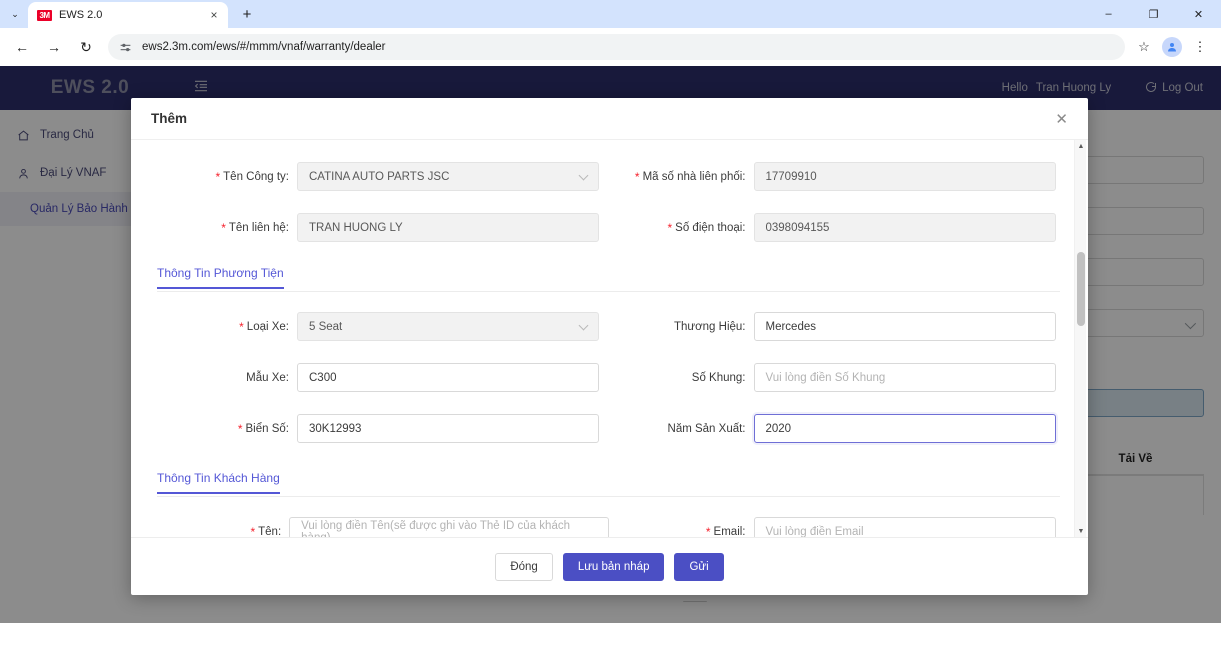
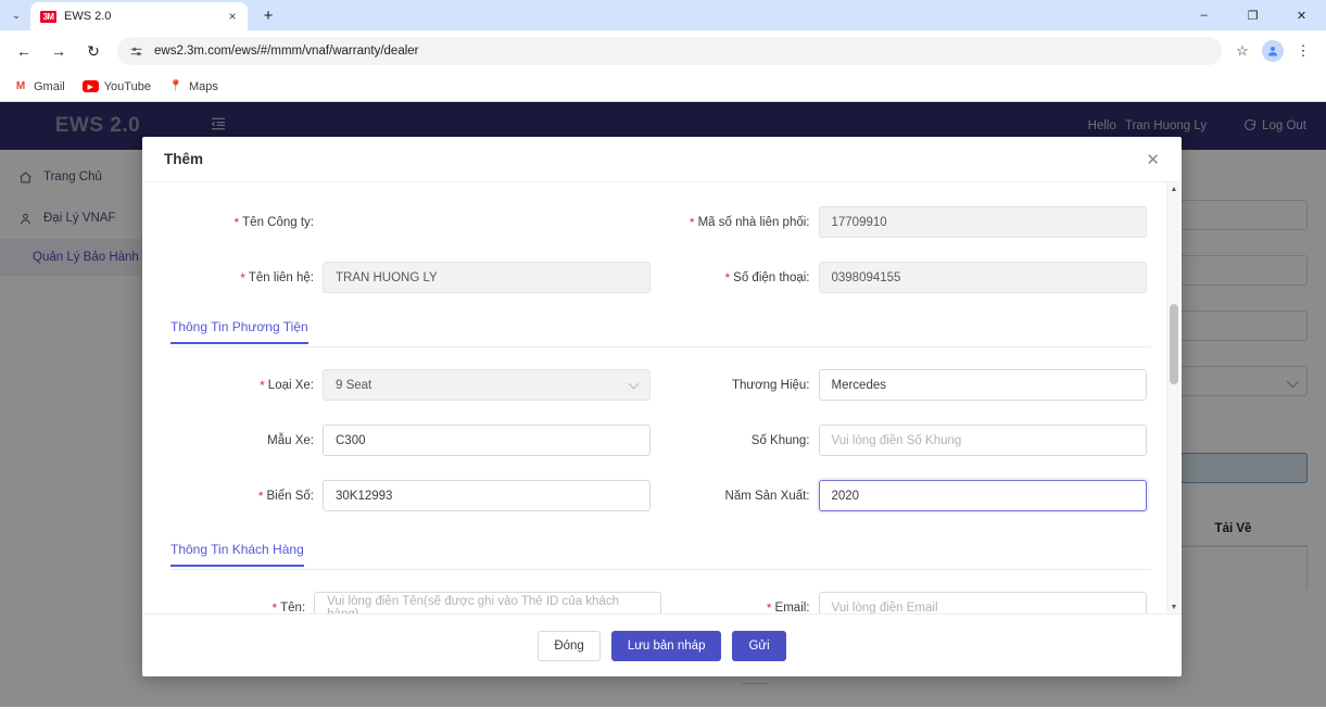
  ⌄
  3M
  EWS 2.0
  ×
  +
  –
  ❐
  ✕
  ←
  →
  ↻
  ews2.3m.com/ews/#/mmm/vnaf/warranty/dealer
  ☆
  ⋮
+ M
+ Gmail
+ YouTube
+ 📍
+ Maps
  EWS 2.0
  Hello
  Tran Huong Ly
  Log Out
  Trang Chủ
  Đại Lý VNAF
  Quản Lý Bảo Hành
  Tải Về
  Thêm
  ✕
  *
  Tên Công ty:
- CATINA AUTO PARTS JSC
  *
  Mã số nhà liên phối:
  17709910
  *
  Tên liên hệ:
  TRAN HUONG LY
  *
  Số điện thoại:
  0398094155
  Thông Tin Phương Tiện
  *
  Loại Xe:
- 5 Seat
+ 9 Seat
  Thương Hiệu:
  Mercedes
  Mẫu Xe:
  C300
  Số Khung:
  Vui lòng điền Số Khung
  *
  Biển Số:
  30K12993
  Năm Sản Xuất:
  2020
  Thông Tin Khách Hàng
  *
  Tên:
  Vui lòng điền Tên(sẽ được ghi vào Thẻ ID của khách
  *
  Email:
  Vui lòng điền Email
  Đóng
  Lưu bản nháp
  Gửi
